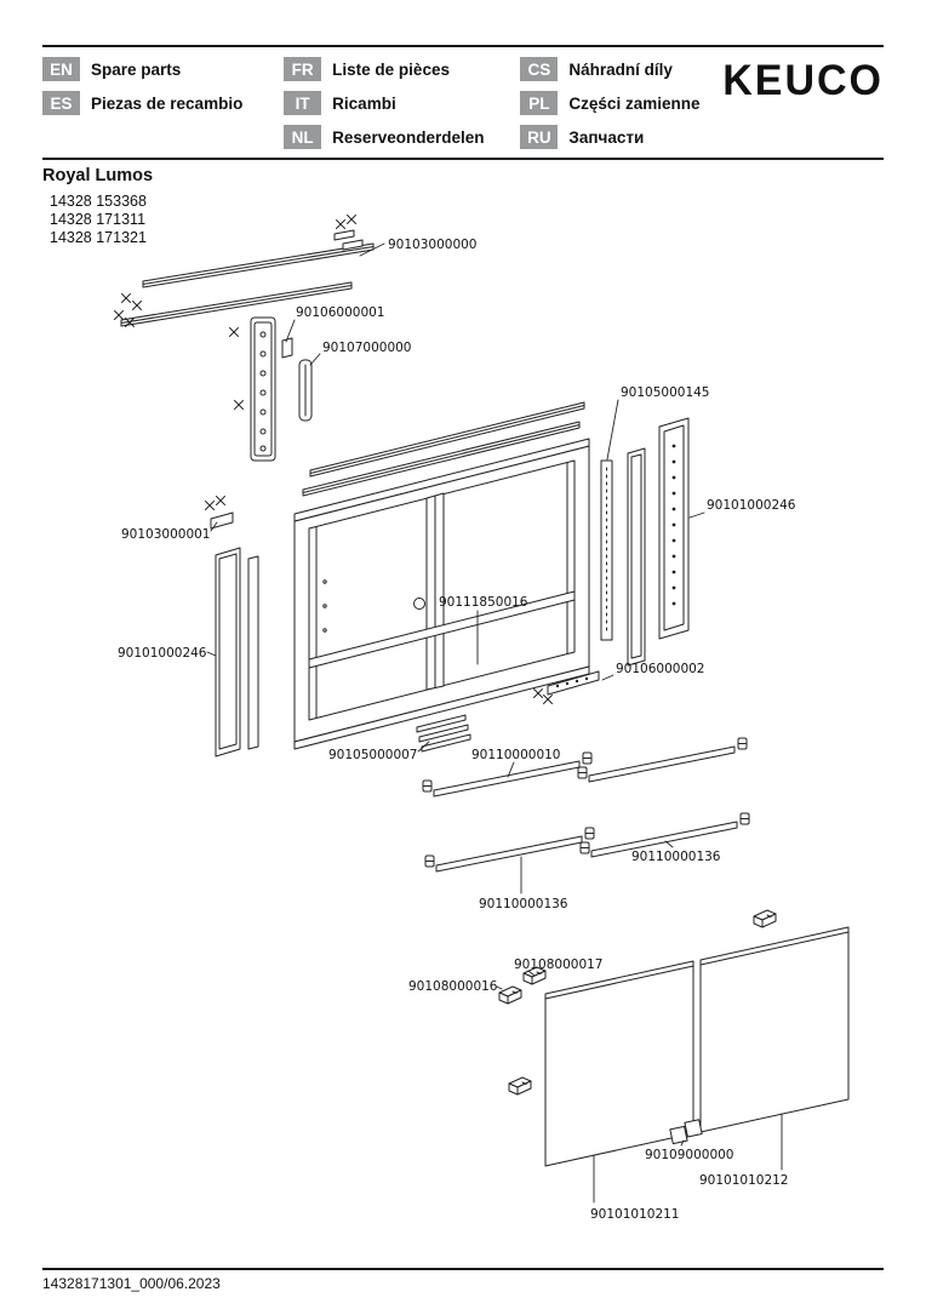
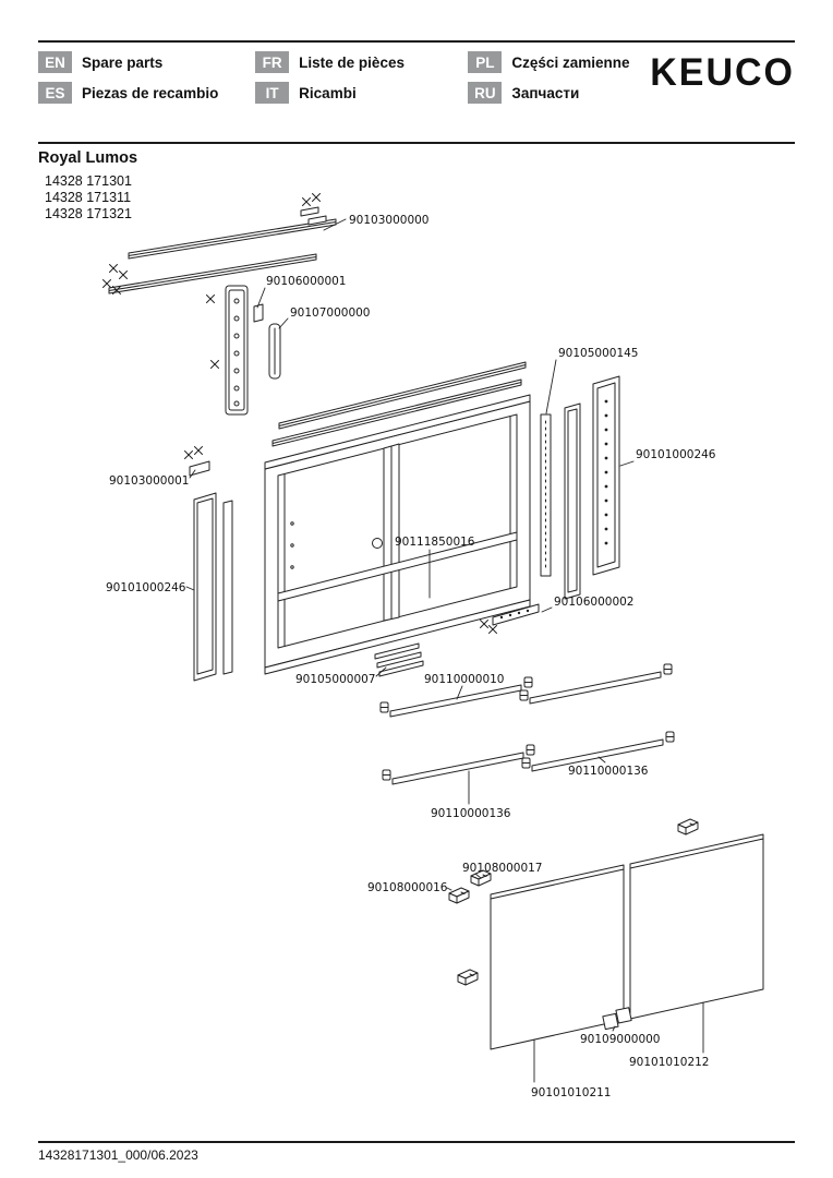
  EN
  Spare parts
  ES
  Piezas de recambio
  FR
  Liste de pièces
  IT
  Ricambi
- NL
- Reserveonderdelen
- CS
- Náhradní díly
  PL
  Części zamienne
  RU
  Запчасти
  KEUCO
  Royal Lumos
- 14328 153368
+ 14328 171301
  14328 171311
  14328 171321
  90103000000
  90106000001
  90107000000
  90105000145
  90101000246
  90103000001
  90111850016
  90101000246
  90106000002
  90105000007
  90110000010
  90110000136
  90110000136
  90108000017
  90108000016
  90109000000
  90101010212
  90101010211
  14328171301_000/06.2023
